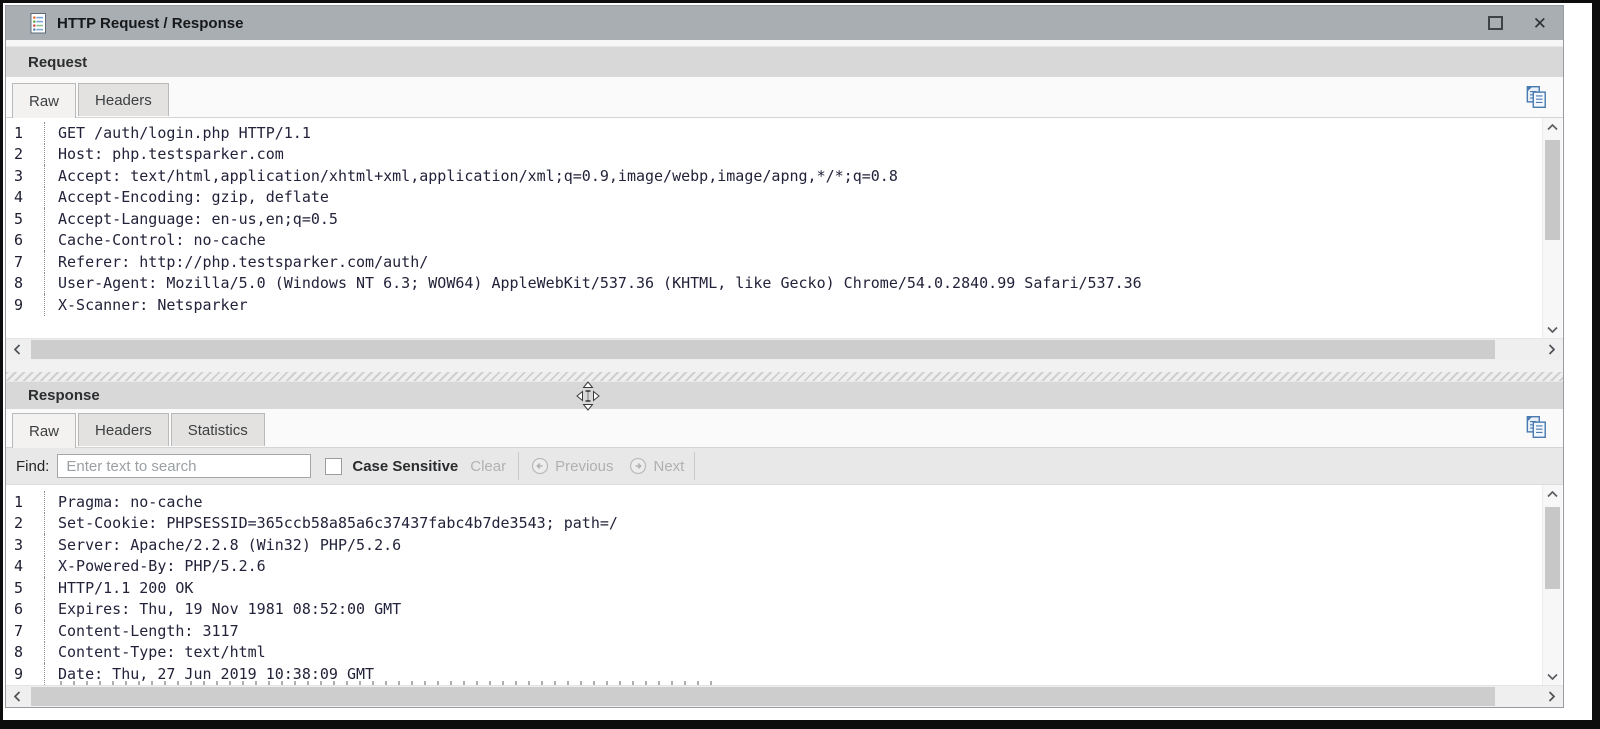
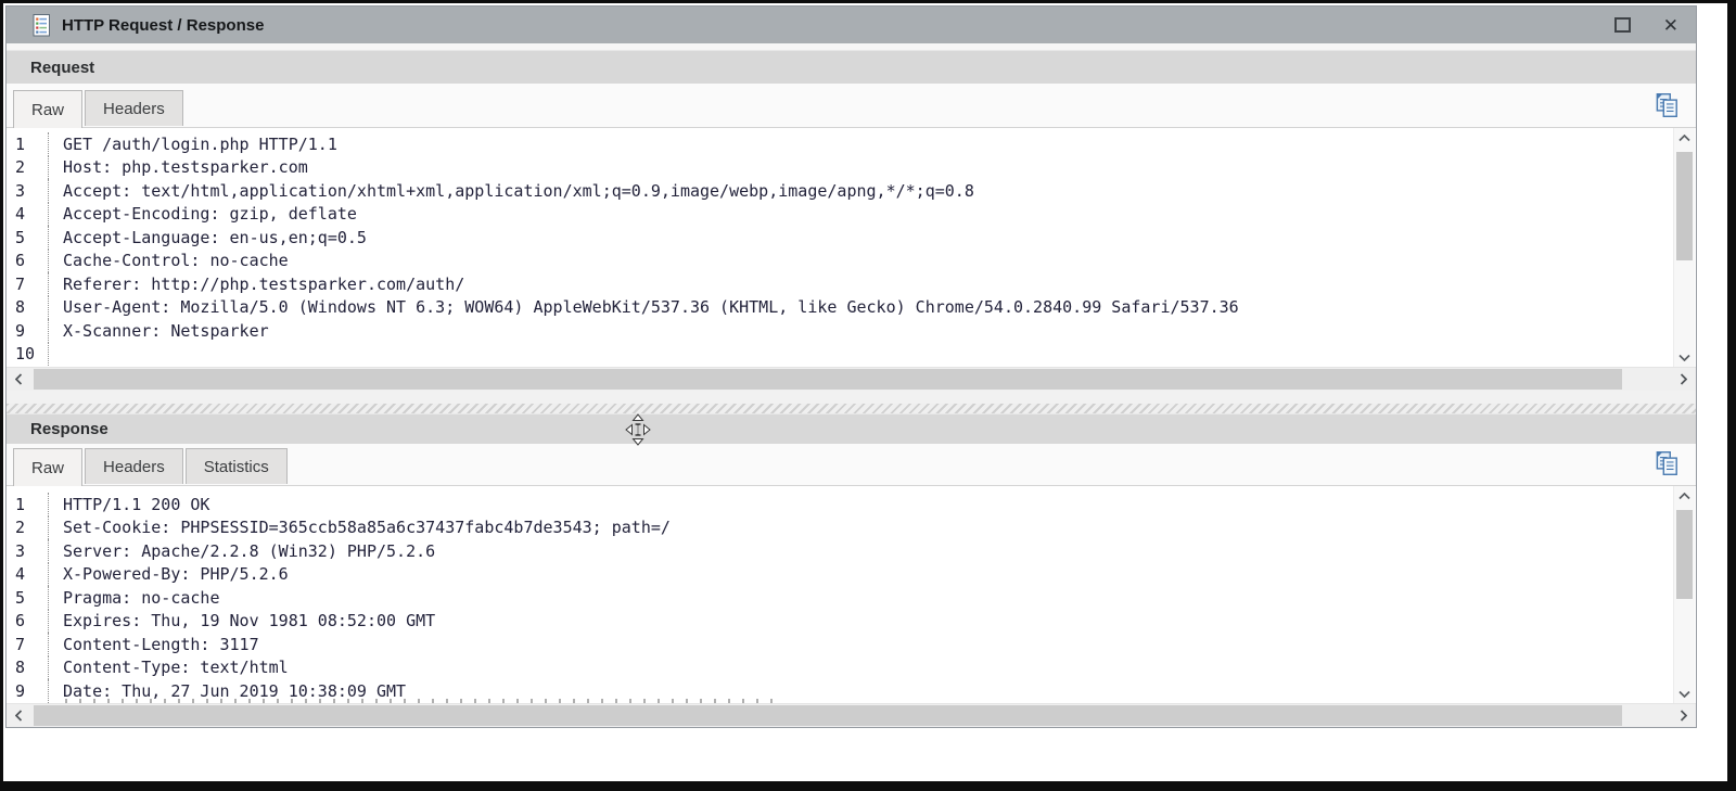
  HTTP Request / Response
  ✕
  Request
  Raw
  Headers
  1
  GET /auth/login.php HTTP/1.1
  2
  Host: php.testsparker.com
  3
  Accept: text/html,application/xhtml+xml,application/xml;q=0.9,image/webp,image/apng,*/*;q=0.8
  4
  Accept-Encoding: gzip, deflate
  5
  Accept-Language: en-us,en;q=0.5
  6
  Cache-Control: no-cache
  7
  Referer: http://php.testsparker.com/auth/
  8
  User-Agent: Mozilla/5.0 (Windows NT 6.3; WOW64) AppleWebKit/537.36 (KHTML, like Gecko) Chrome/54.0.2840.99 Safari/537.36
  9
  X-Scanner: Netsparker
+ 10
  Response
  Raw
  Headers
  Statistics
- Find:
- Enter text to search
- Case Sensitive
- Clear
- Previous
- Next
  1
- Pragma: no-cache
+ HTTP/1.1 200 OK
  2
  Set-Cookie: PHPSESSID=365ccb58a85a6c37437fabc4b7de3543; path=/
  3
  Server: Apache/2.2.8 (Win32) PHP/5.2.6
  4
  X-Powered-By: PHP/5.2.6
  5
- HTTP/1.1 200 OK
+ Pragma: no-cache
  6
  Expires: Thu, 19 Nov 1981 08:52:00 GMT
  7
  Content-Length: 3117
  8
  Content-Type: text/html
  9
  Date: Thu, 27 Jun 2019 10:38:09 GMT
